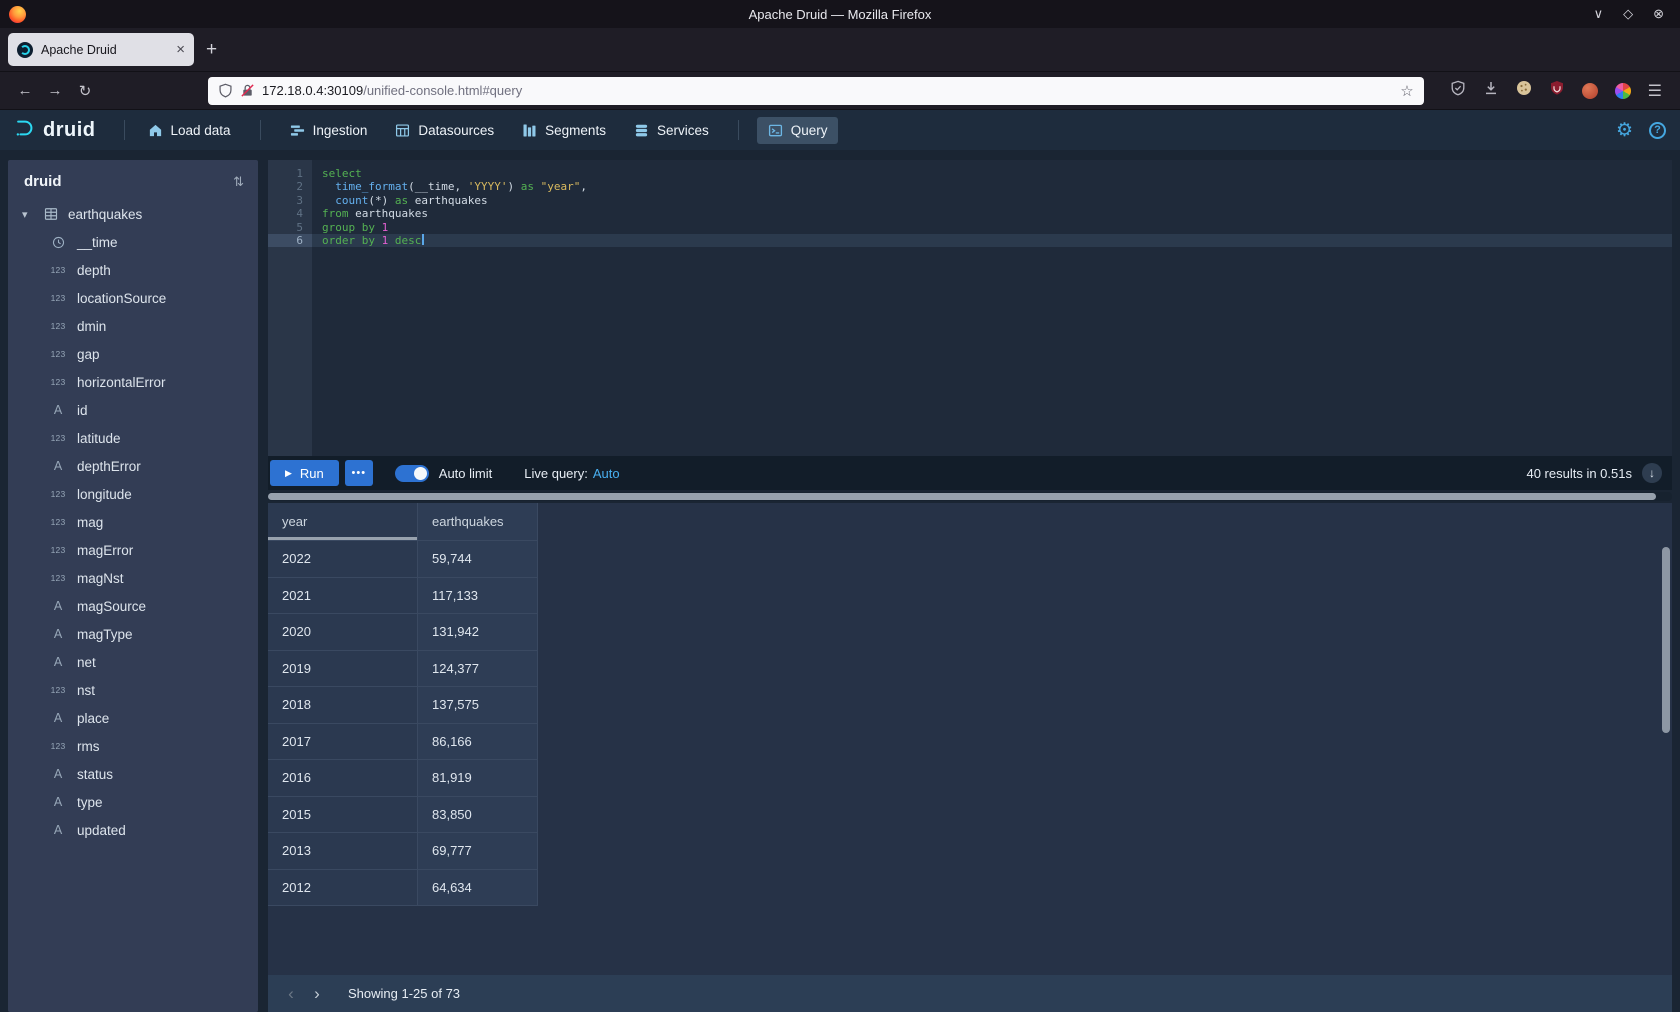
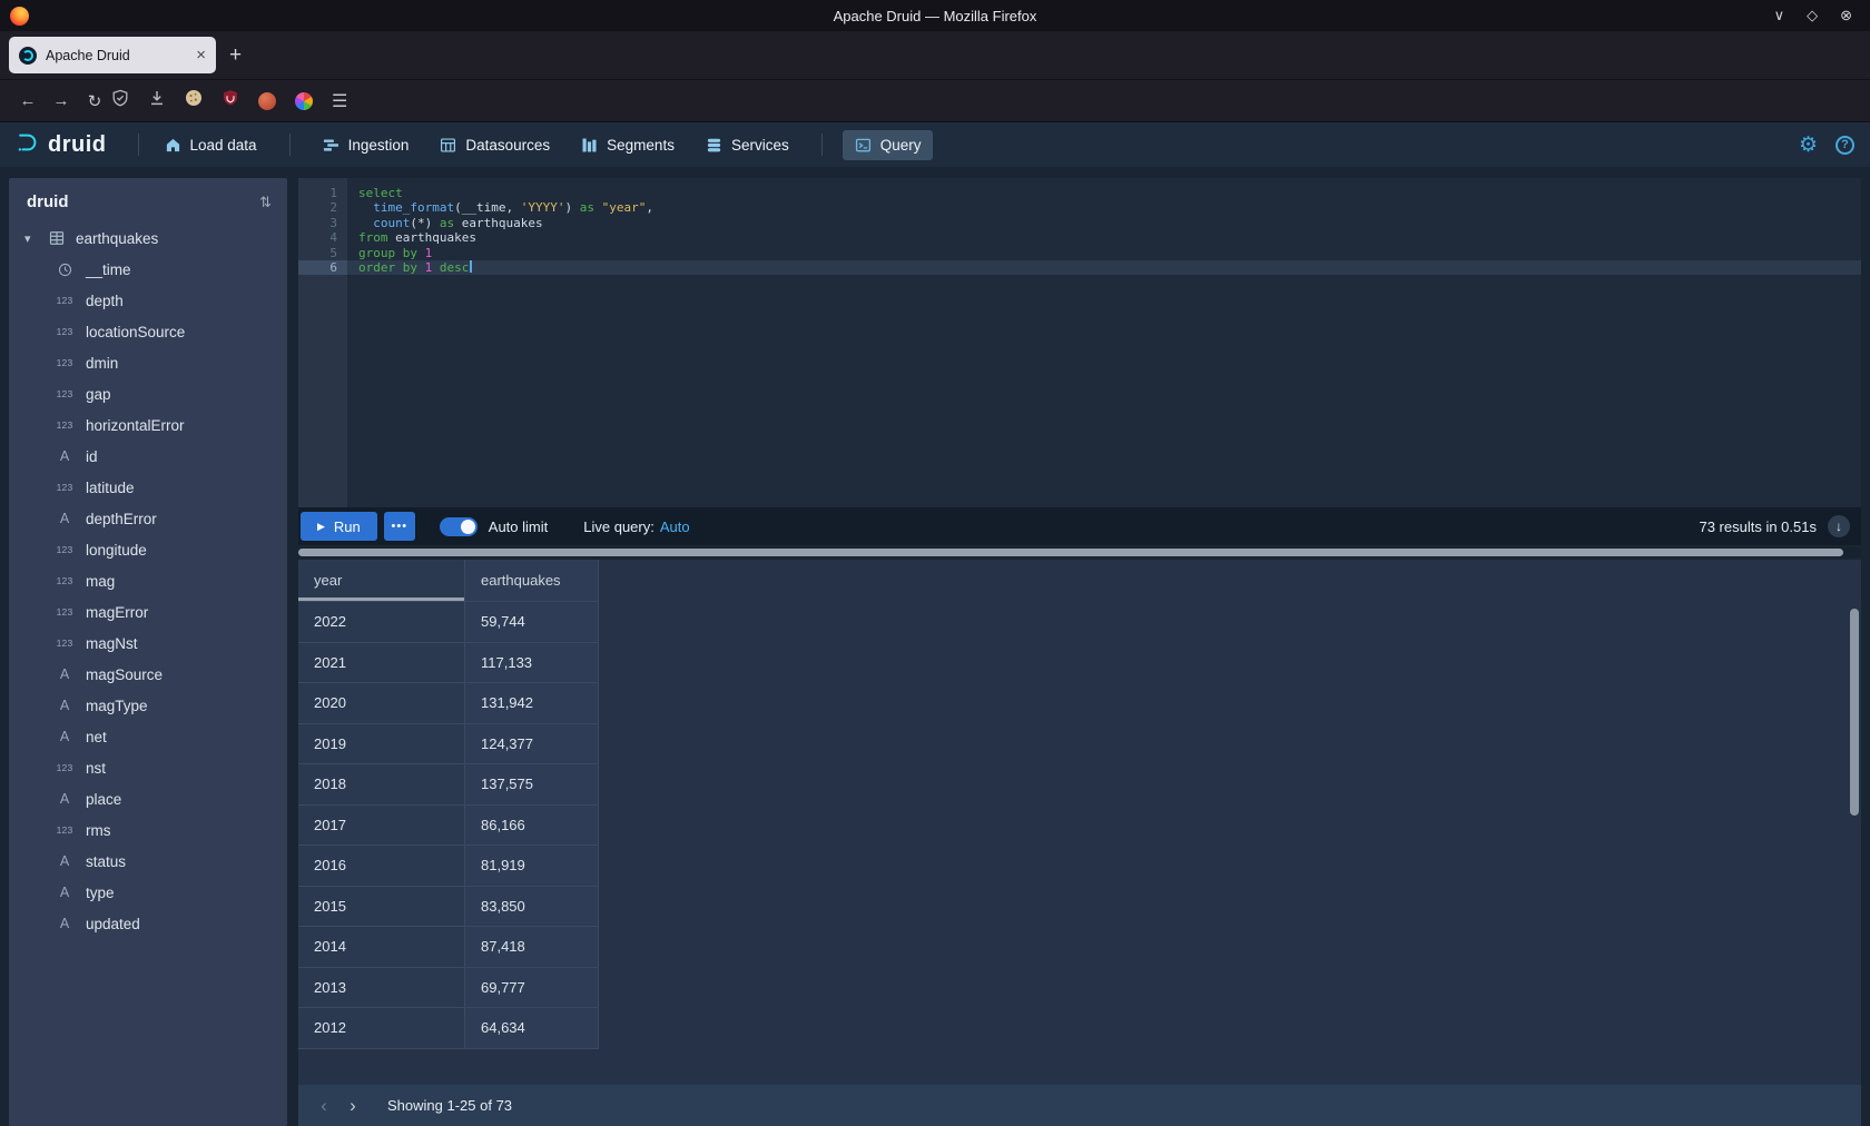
  Apache Druid — Mozilla Firefox
  ∨
  ◇
  ⊗
  Apache Druid
  ×
  +
  ←
  →
  ↻
- 172.18.0.4:30109
- /unified-console.html#query
- ☆
  ☰
  druid
  Load data
  Ingestion
  Datasources
  Segments
  Services
  Query
  ⚙
  ?
  druid
  ⇅
  ▾
  earthquakes
  __time
  123
  depth
  123
  locationSource
  123
  dmin
  123
  gap
  123
  horizontalError
  A
  id
  123
  latitude
  A
  depthError
  123
  longitude
  123
  mag
  123
  magError
  123
  magNst
  A
  magSource
  A
  magType
  A
  net
  123
  nst
  A
  place
  123
  rms
  A
  status
  A
  type
  A
  updated
  1
  select
  2
  time_format(__time, 'YYYY') as "year",
  3
  count(*) as earthquakes
  4
  from earthquakes
  5
  group by 1
  6
  order by 1 desc
  ▶
  Run
  •••
  Auto limit
  Live query:
  Auto
- 40 results in 0.51s
+ 73 results in 0.51s
  ↓
  year
  earthquakes
  2022
  59,744
  2021
  117,133
  2020
  131,942
  2019
  124,377
  2018
  137,575
  2017
  86,166
  2016
  81,919
  2015
  83,850
+ 2014
+ 87,418
  2013
  69,777
  2012
  64,634
  ‹
  ›
  Showing 1-25 of 73
